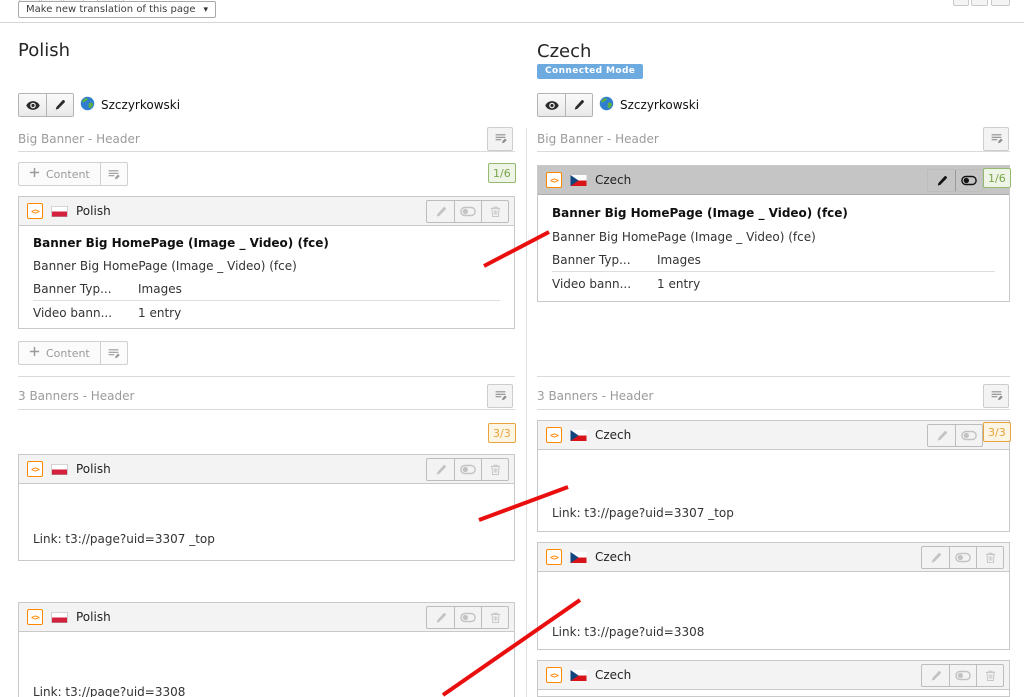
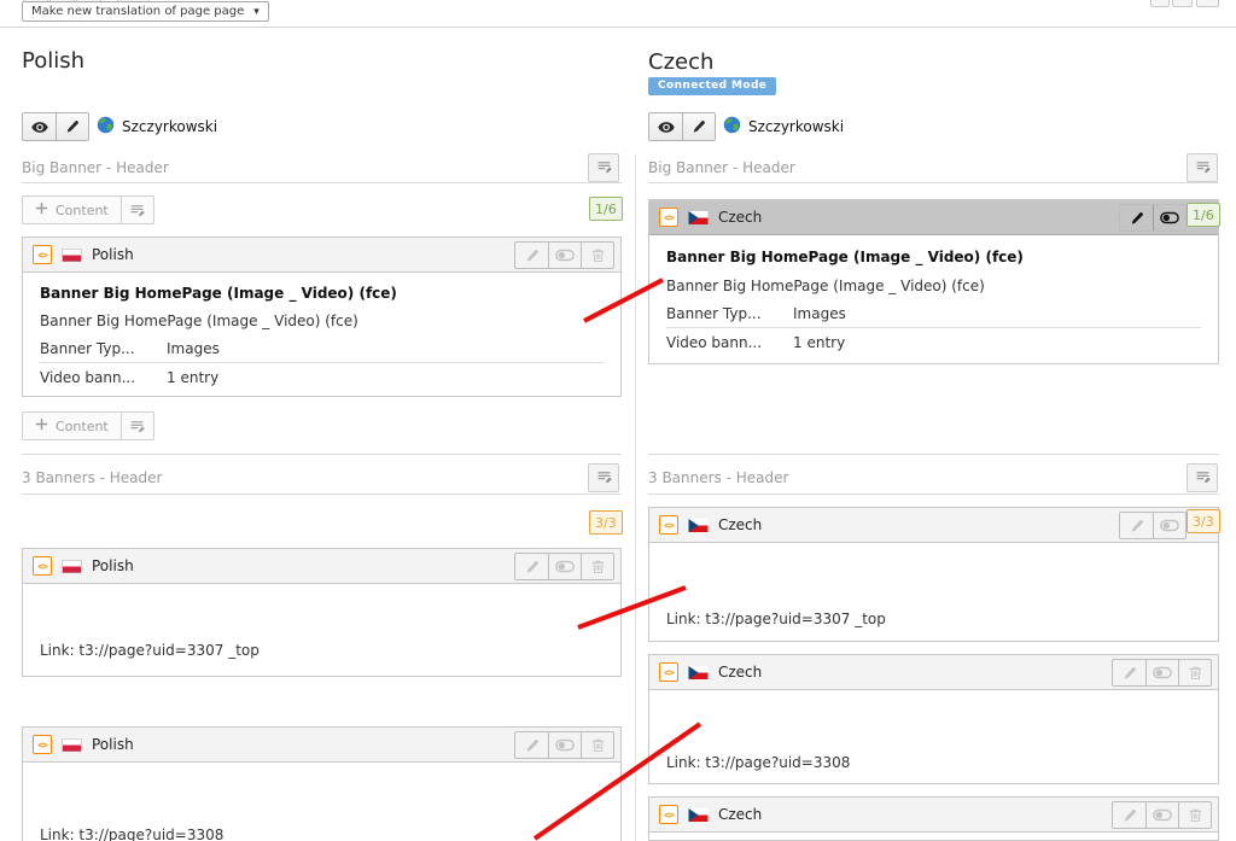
- Make new translation of this page
+ Make new translation of page page
  ▾
  Polish
  Szczyrkowski
  Big Banner - Header
  Content
  1/6
  <>
  Polish
  Banner Big HomePage (Image _ Video) (fce)
  Banner Big HomePage (Image _ Video) (fce)
  Banner Typ...
  Images
  Video bann...
  1 entry
  Content
  3 Banners - Header
  3/3
  <>
  Polish
  Link: t3://page?uid=3307 _top
  <>
  Polish
  Link: t3://page?uid=3308
  Czech
  Connected Mode
  Szczyrkowski
  Big Banner - Header
  <>
  Czech
  Banner Big HomePage (Image _ Video) (fce)
  Banner Big HomePage (Image _ Video) (fce)
  Banner Typ...
  Images
  Video bann...
  1 entry
  1/6
  3 Banners - Header
  <>
  Czech
  Link: t3://page?uid=3307 _top
  3/3
  <>
  Czech
  Link: t3://page?uid=3308
  <>
  Czech
